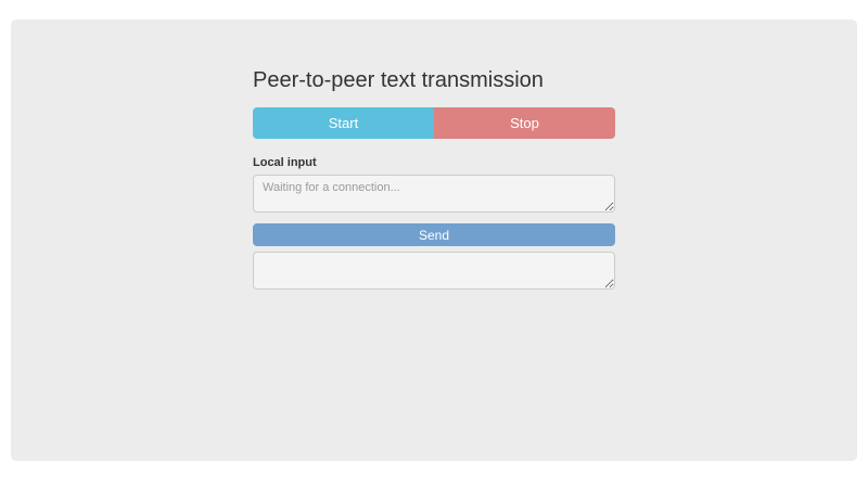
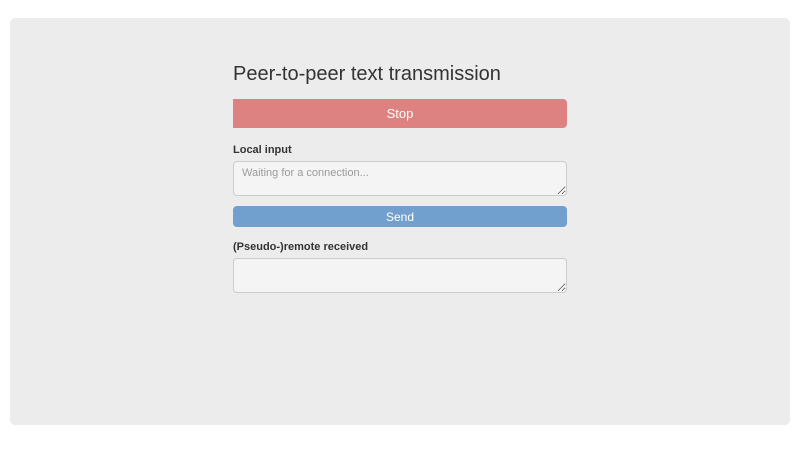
  Peer-to-peer text transmission
- Start
  Stop
  Local input
  Waiting for a connection...
  Send
+ (Pseudo-)remote received
